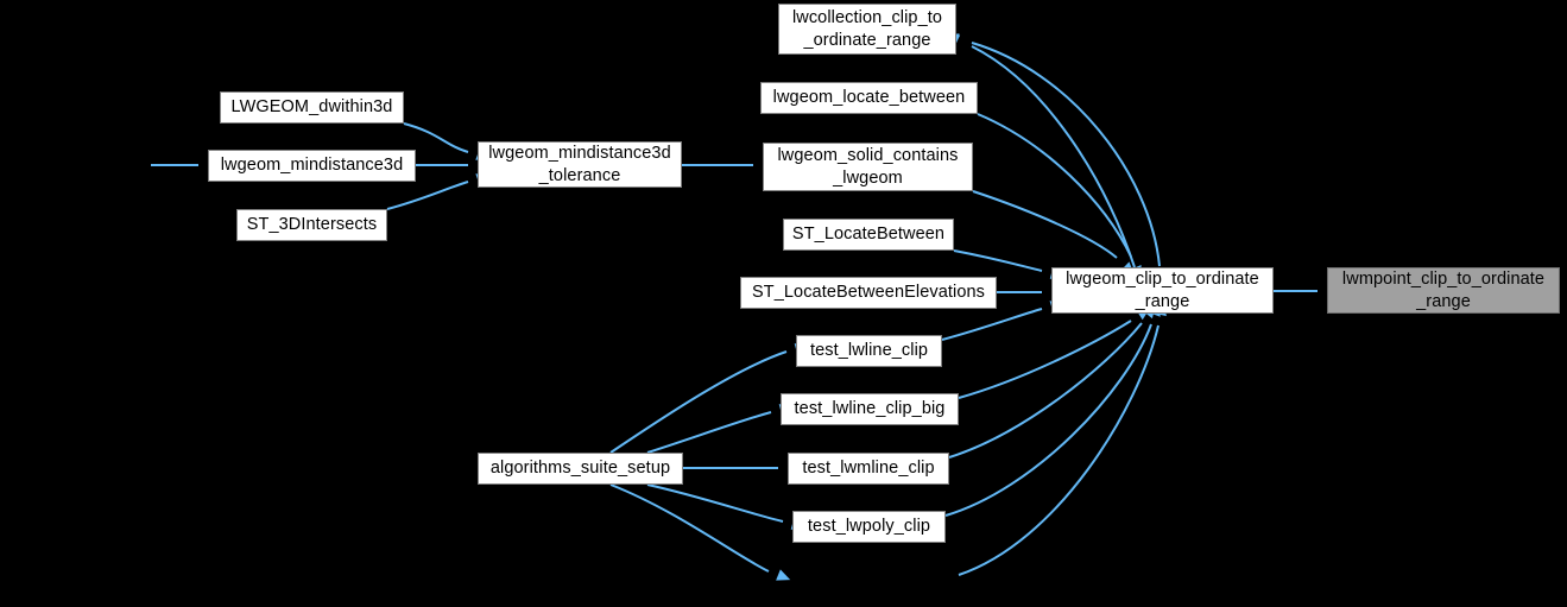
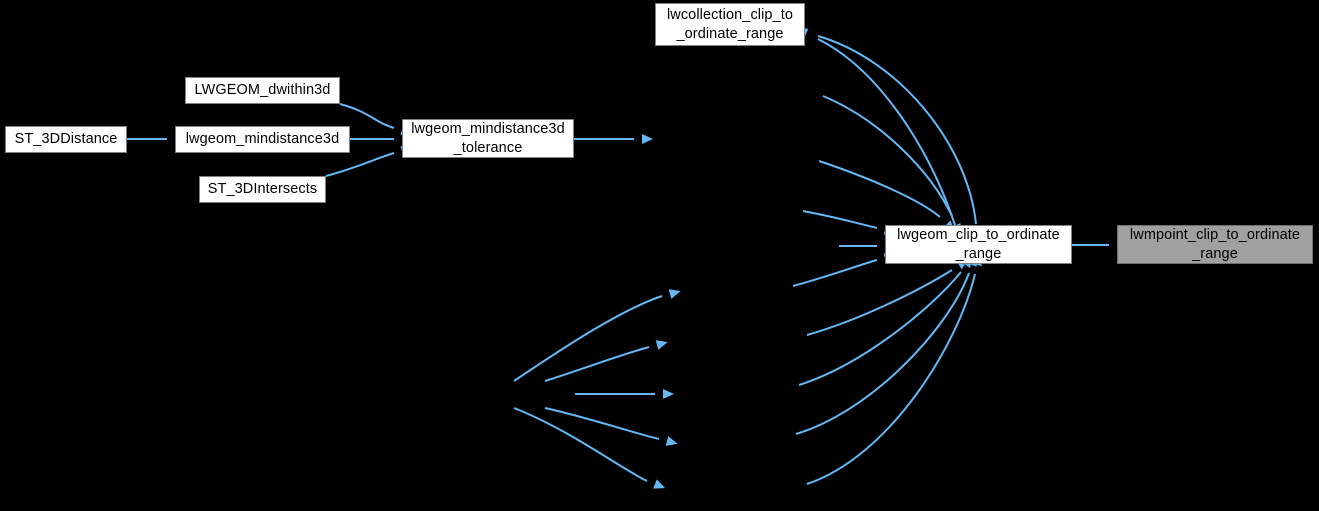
+ ST_3DDistance
  LWGEOM_dwithin3d
  lwgeom_mindistance3d
  ST_3DIntersects
  lwgeom_mindistance3d
  _tolerance
  lwcollection_clip_to
  _ordinate_range
- lwgeom_locate_between
- lwgeom_solid_contains
- _lwgeom
- ST_LocateBetween
- ST_LocateBetweenElevations
- test_lwline_clip
- test_lwline_clip_big
- algorithms_suite_setup
- test_lwmline_clip
- test_lwpoly_clip
  lwgeom_clip_to_ordinate
  _range
  lwmpoint_clip_to_ordinate
  _range
